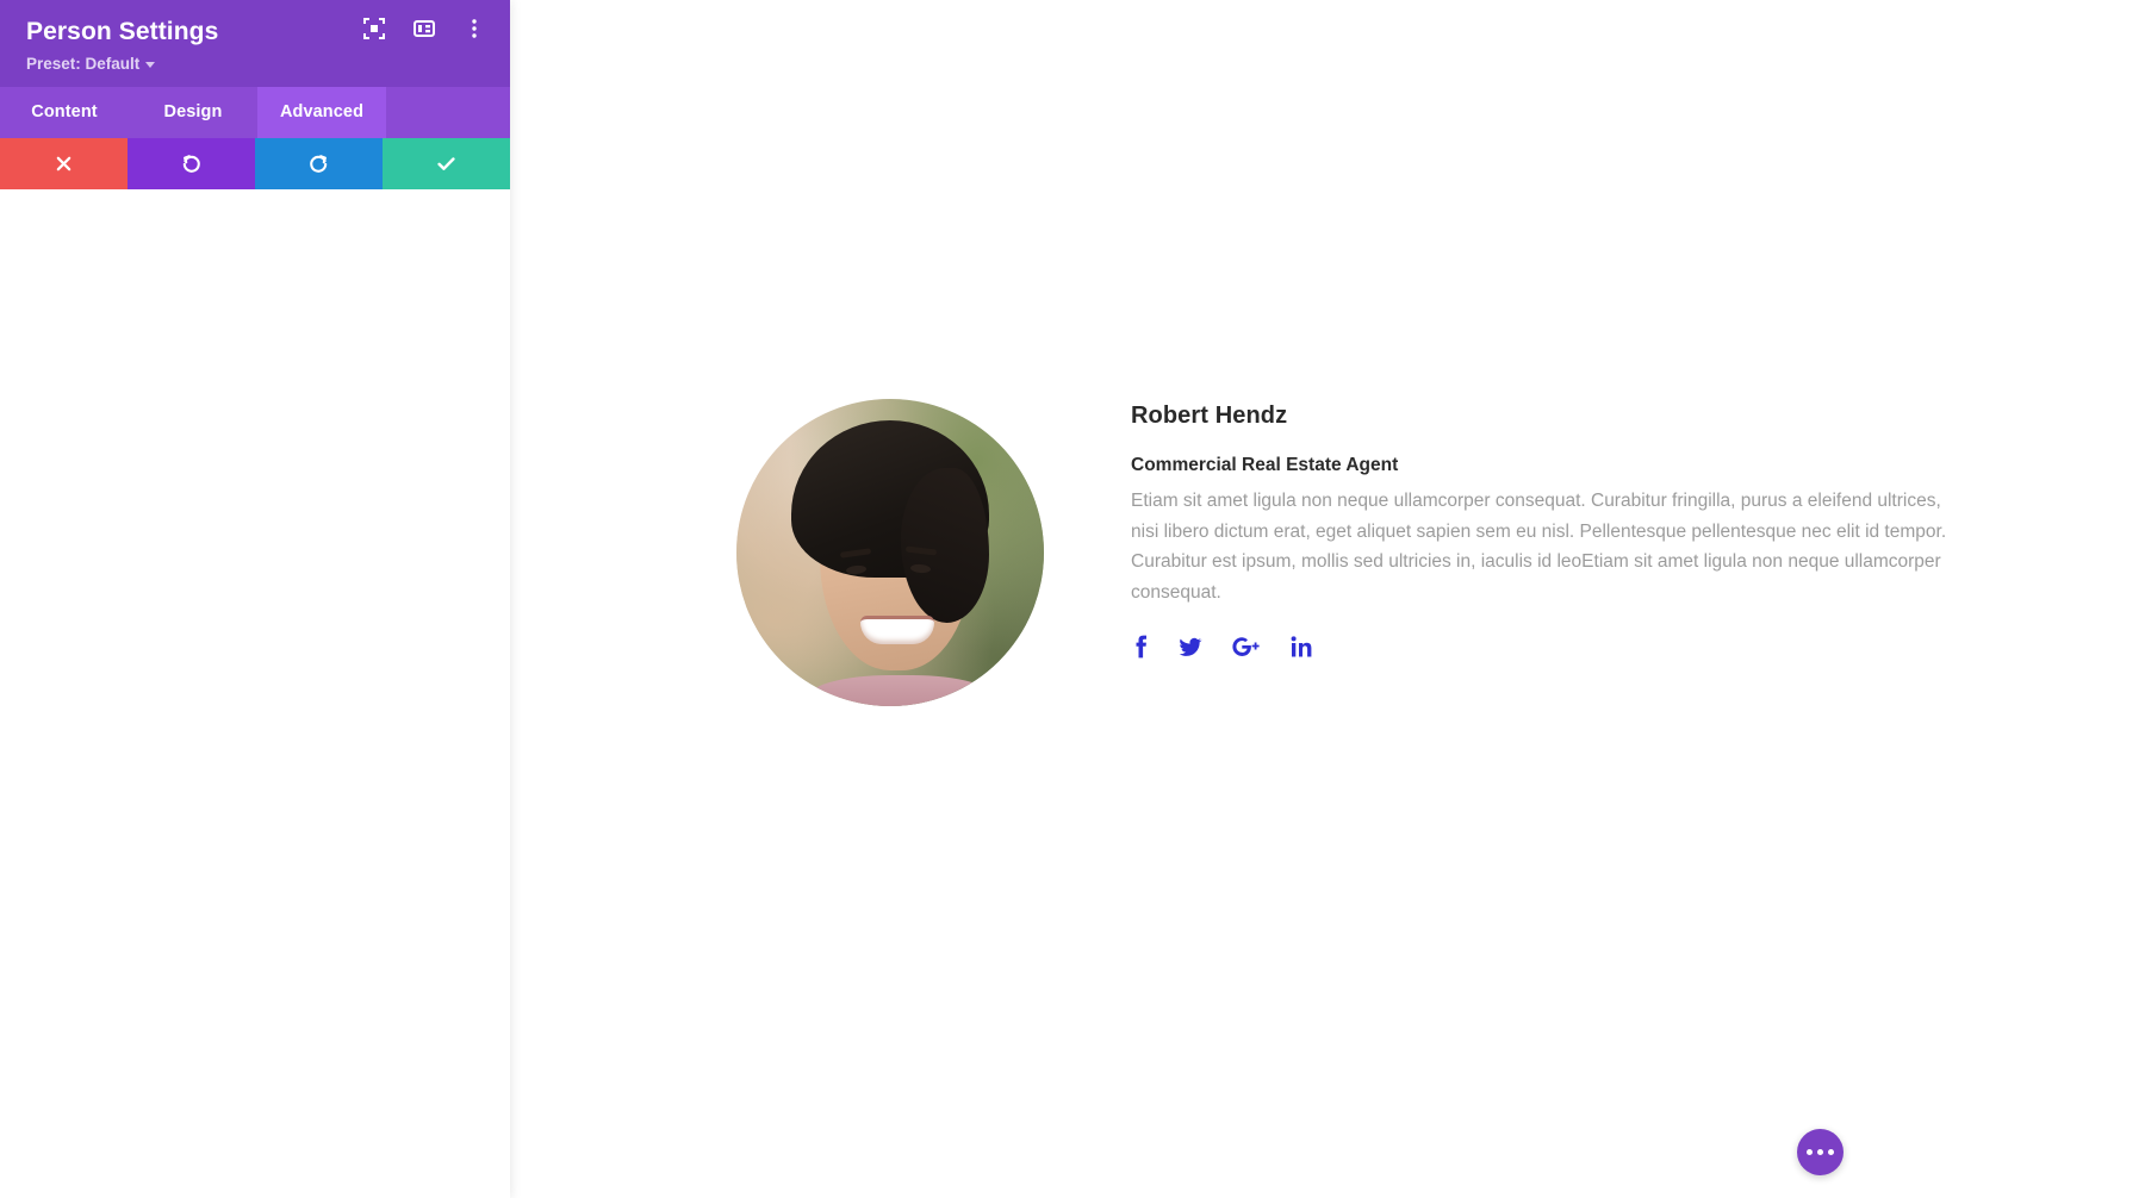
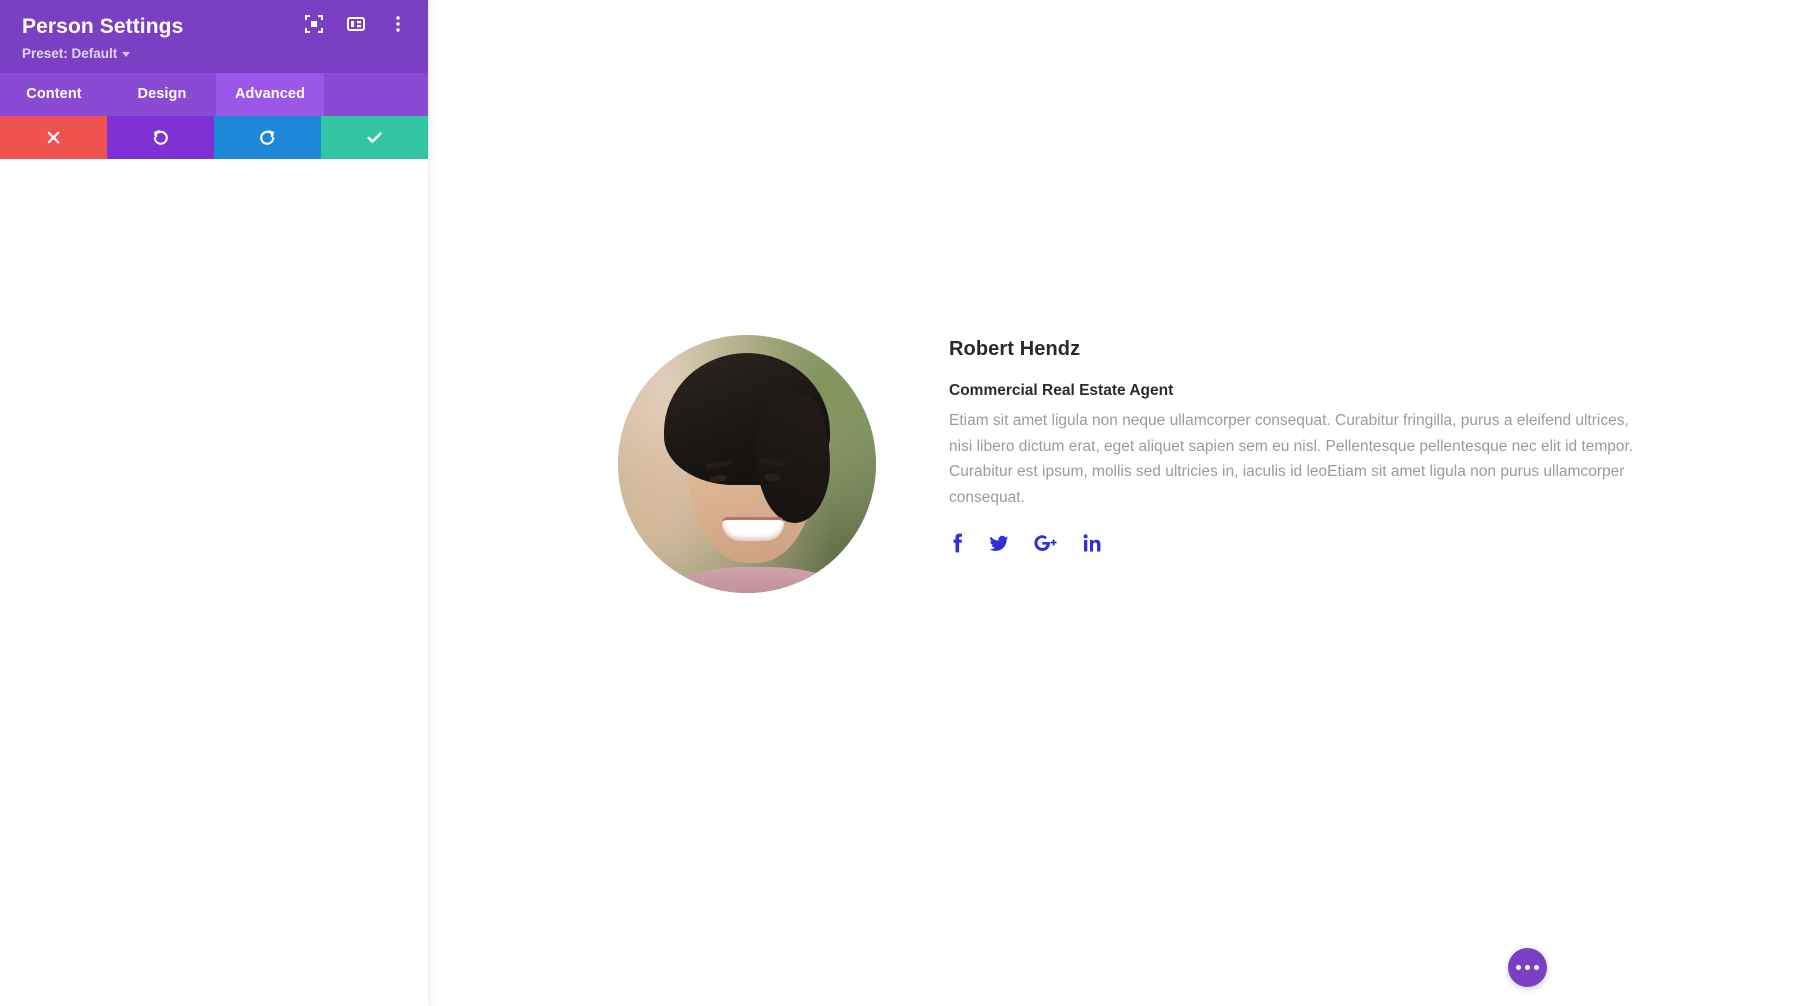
  Person Settings
  Preset: Default
  Content
  Design
  Advanced
  Robert Hendz
  Commercial Real Estate Agent
- Etiam sit amet ligula non neque ullamcorper consequat. Curabitur fringilla, purus a eleifend ultrices, nisi libero dictum erat, eget aliquet sapien sem eu nisl. Pellentesque pellentesque nec elit id tempor. Curabitur est ipsum, mollis sed ultricies in, iaculis id leoEtiam sit amet ligula non neque ullamcorper consequat.
+ Etiam sit amet ligula non neque ullamcorper consequat. Curabitur fringilla, purus a eleifend ultrices, nisi libero dictum erat, eget aliquet sapien sem eu nisl. Pellentesque pellentesque nec elit id tempor. Curabitur est ipsum, mollis sed ultricies in, iaculis id leoEtiam sit amet ligula non purus ullamcorper consequat.
